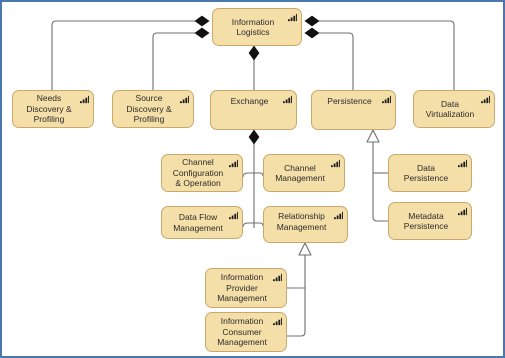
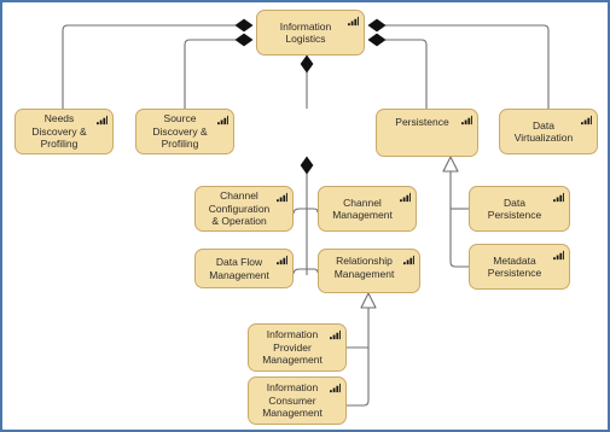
  Information
  Logistics
  Needs
  Discovery &
  Profiling
  Source
  Discovery &
  Profiling
- Exchange
  Persistence
  Data
  Virtualization
  Channel
  Configuration
  & Operation
  Channel
  Management
  Data Flow
  Management
  Relationship
  Management
  Data
  Persistence
  Metadata
  Persistence
  Information
  Provider
  Management
  Information
  Consumer
  Management
